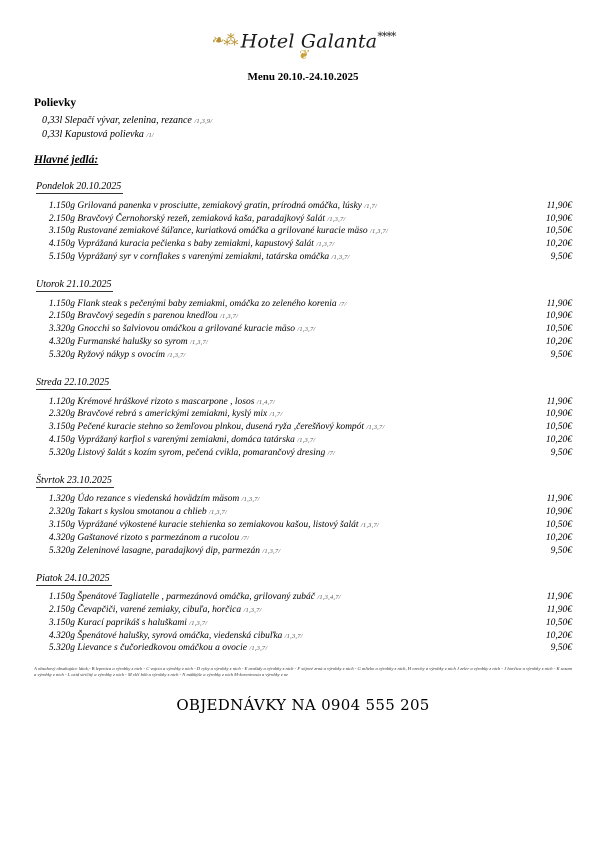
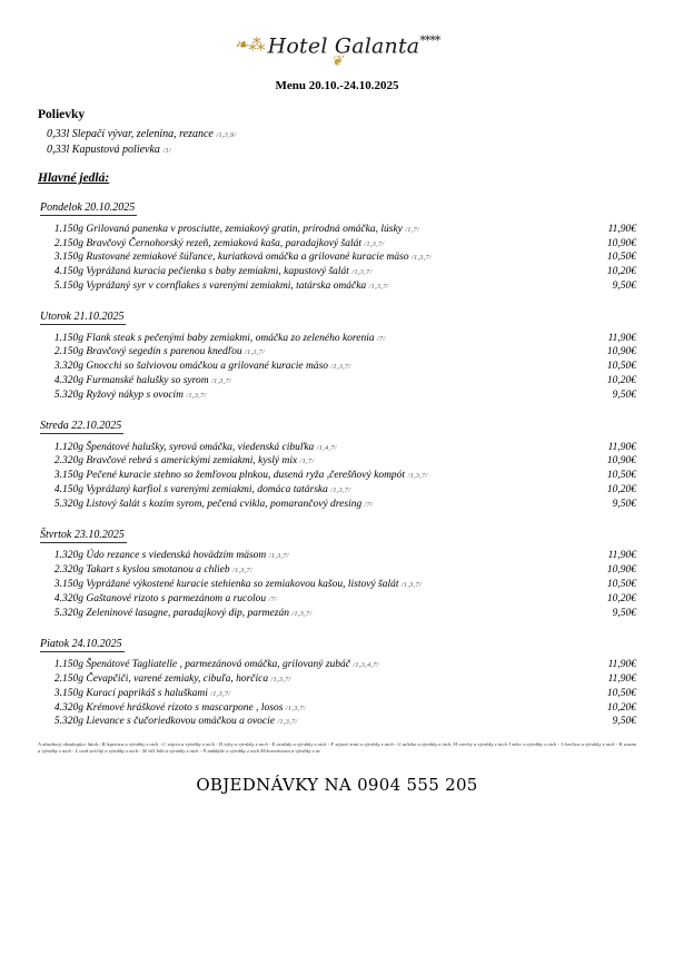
  ❧⁂Hotel Galanta****
  ❦
  Menu 20.10.-24.10.2025
  Polievky
  0,33l Slepačí vývar, zelenina, rezance
  0,33l Kapustová polievka
  Hlavné jedlá:
  Pondelok 20.10.2025
  1.	150g Grilovaná panenka v prosciutte, zemiakový gratin, prírodná omáčka, lúsky	11,90€
  2.	150g Bravčový Černohorský rezeň, zemiaková kaša, paradajkový šalát	10,90€
  3.	150g Rustované zemiakové šúľance, kuriatková omáčka a grilované kuracie mäso	10,50€
  4.	150g Vyprážaná kuracia pečienka s baby zemiakmi, kapustový šalát	10,20€
  5.	150g Vyprážaný syr v cornflakes s varenými zemiakmi, tatárska omáčka	9,50€
  Utorok 21.10.2025
  1.	150g Flank steak s pečenými baby zemiakmi, omáčka zo zeleného korenia	11,90€
  2.	150g Bravčový segedín s parenou knedľou	10,90€
  3.	320g Gnocchi so šalviovou omáčkou a grilované kuracie mäso	10,50€
  4.	320g Furmanské halušky so syrom	10,20€
  5.	320g Ryžový nákyp s ovocím	9,50€
  Streda 22.10.2025
- 1.	120g Krémové hráškové rizoto s mascarpone , losos	11,90€
+ 1.	120g Špenátové halušky, syrová omáčka, viedenská cibuľka	11,90€
  2.	320g Bravčové rebrá s americkými zemiakmi, kyslý mix	10,90€
  3.	150g Pečené kuracie stehno so žemľovou plnkou, dusená ryža ,čerešňový kompót	10,50€
  4.	150g Vyprážaný karfiol s varenými zemiakmi, domáca tatárska	10,20€
  5.	320g Listový šalát s kozím syrom, pečená cvikla, pomarančový dresing	9,50€
  Štvrtok 23.10.2025
  1.	320g Údo rezance s viedenská hovädzím mäsom	11,90€
  2.	320g Takart s kyslou smotanou a chlieb	10,90€
  3.	150g Vyprážané výkostené kuracie stehienka so zemiakovou kašou, listový šalát	10,50€
  4.	320g Gaštanové rizoto s parmezánom a rucolou	10,20€
  5.	320g Zeleninové lasagne, paradajkový dip, parmezán	9,50€
  Piatok 24.10.2025
  1.	150g Špenátové Tagliatelle , parmezánová omáčka, grilovaný zubáč	11,90€
  2.	150g Čevapčiči, varené zemiaky, cibuľa, horčica	11,90€
  3.	150g Kurací paprikáš s haluškami	10,50€
- 4.	320g Špenátové halušky, syrová omáčka, viedenská cibuľka	10,20€
+ 4.	320g Krémové hráškové rizoto s mascarpone , losos	10,20€
  5.	320g Lievance s čučoriedkovou omáčkou a ovocie	9,50€
  OBJEDNÁVKY NA 0904 555 205
